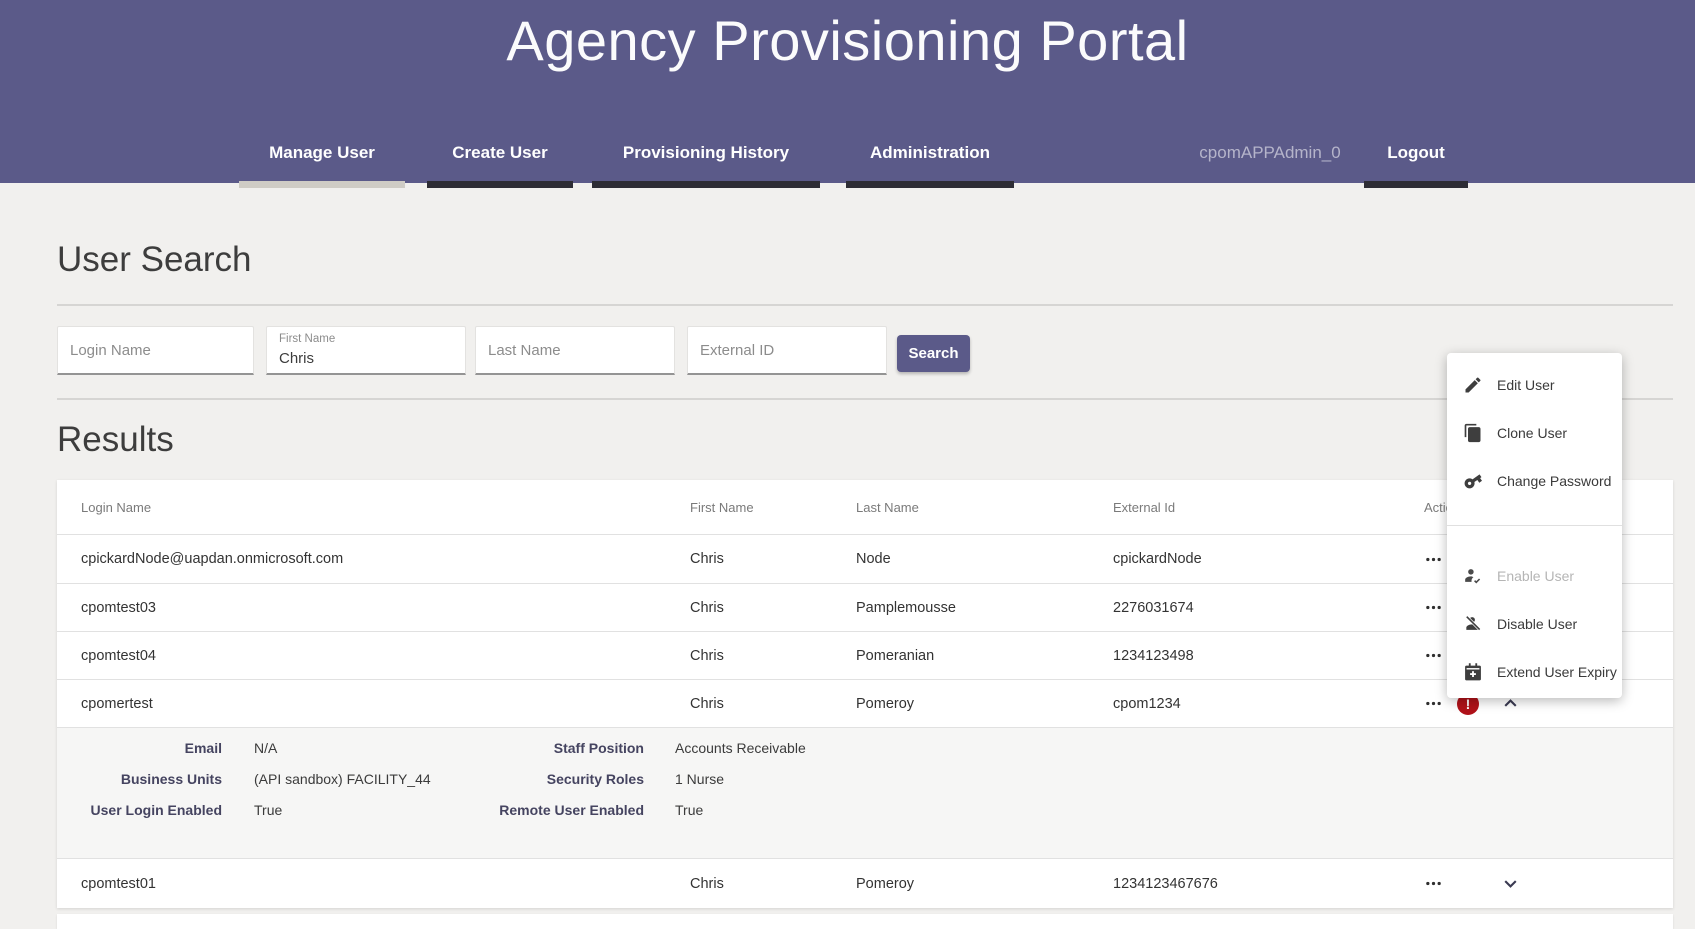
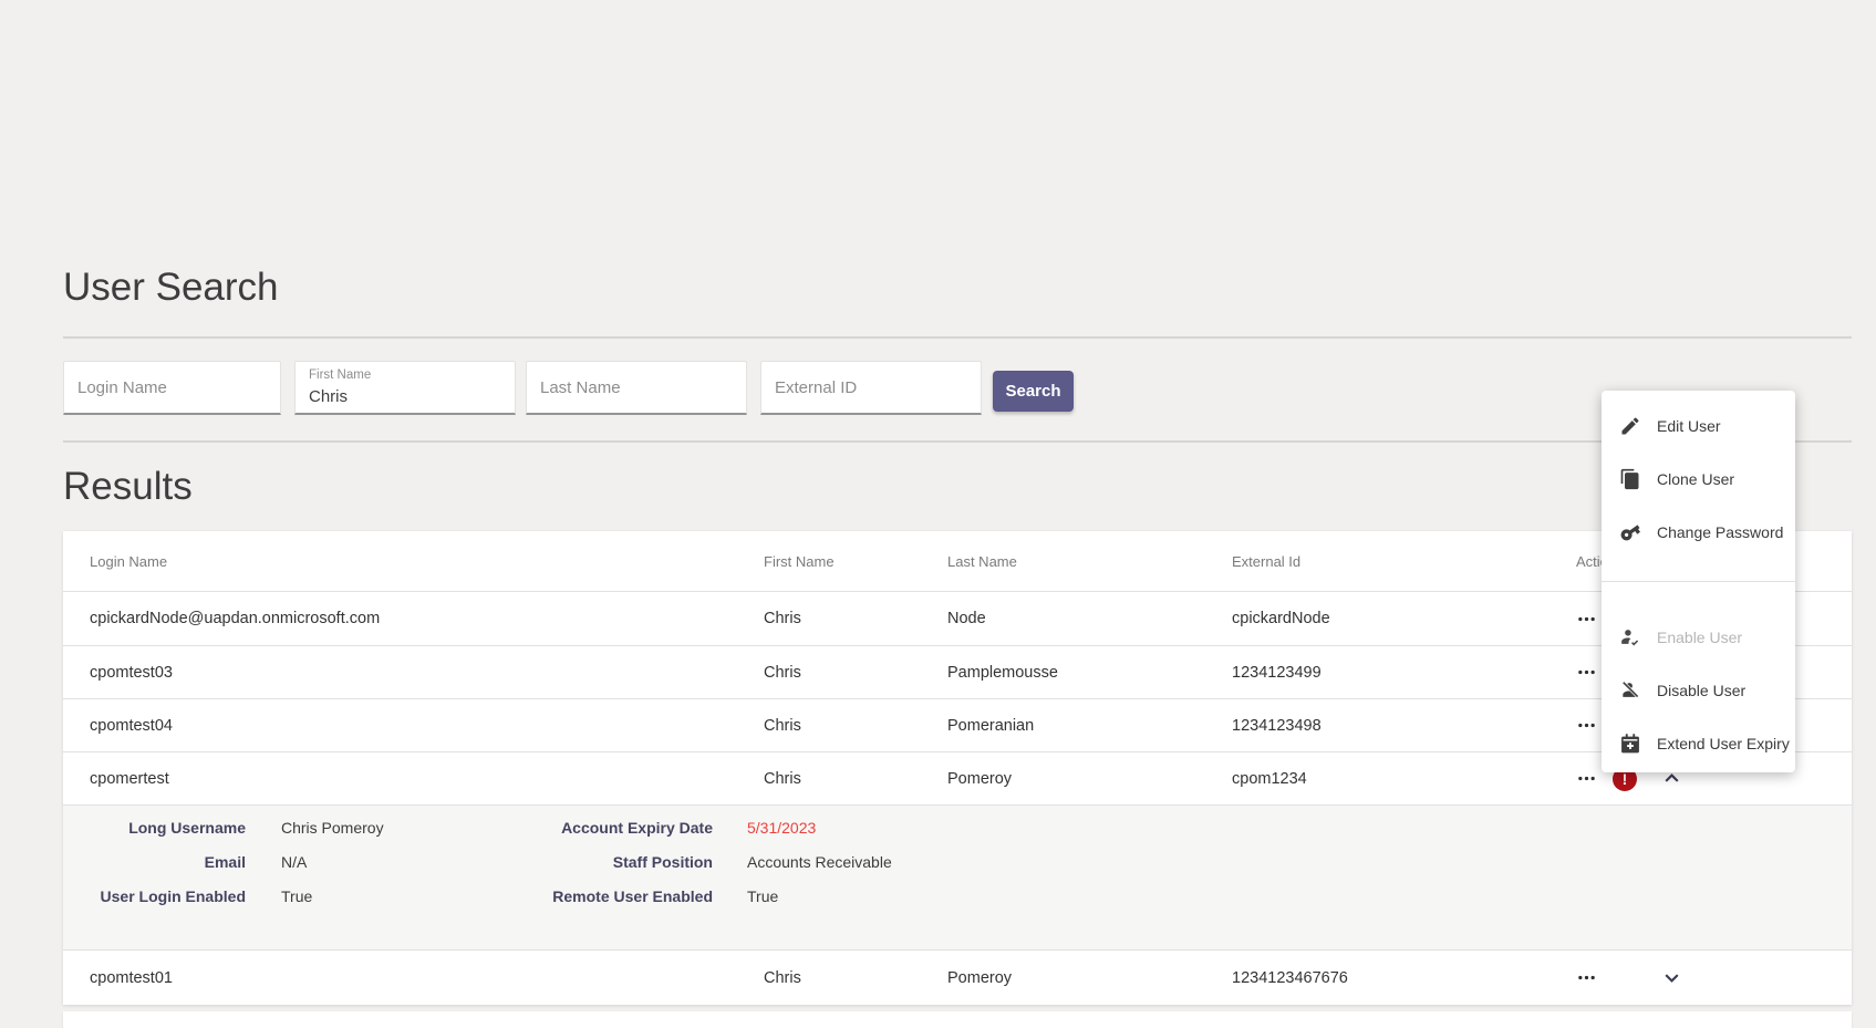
- Agency Provisioning Portal
- Manage User
- Create User
- Provisioning History
- Administration
- cpomAPPAdmin_0
- Logout
  User Search
  Login Name
  First Name
  Chris
  Last Name
  External ID
  Search
  Results
  Login Name
  First Name
  Last Name
  External Id
  cpickardNode@uapdan.onmicrosoft.com
  Chris
  Node
  cpickardNode
  cpomtest03
  Chris
  Pamplemousse
- 2276031674
+ 1234123499
  cpomtest04
  Chris
  Pomeranian
  1234123498
  cpomertest
  Chris
  Pomeroy
  cpom1234
  !
+ Long Username
+ Chris Pomeroy
+ Account Expiry Date
+ 5/31/2023
  Email
  N/A
  Staff Position
  Accounts Receivable
- Business Units
- (API sandbox) FACILITY_44
- Security Roles
- 1 Nurse
  User Login Enabled
  True
  Remote User Enabled
  True
  cpomtest01
  Chris
  Pomeroy
  1234123467676
  Edit User
  Clone User
  Change Password
  Enable User
  Disable User
  Extend User Expiry
